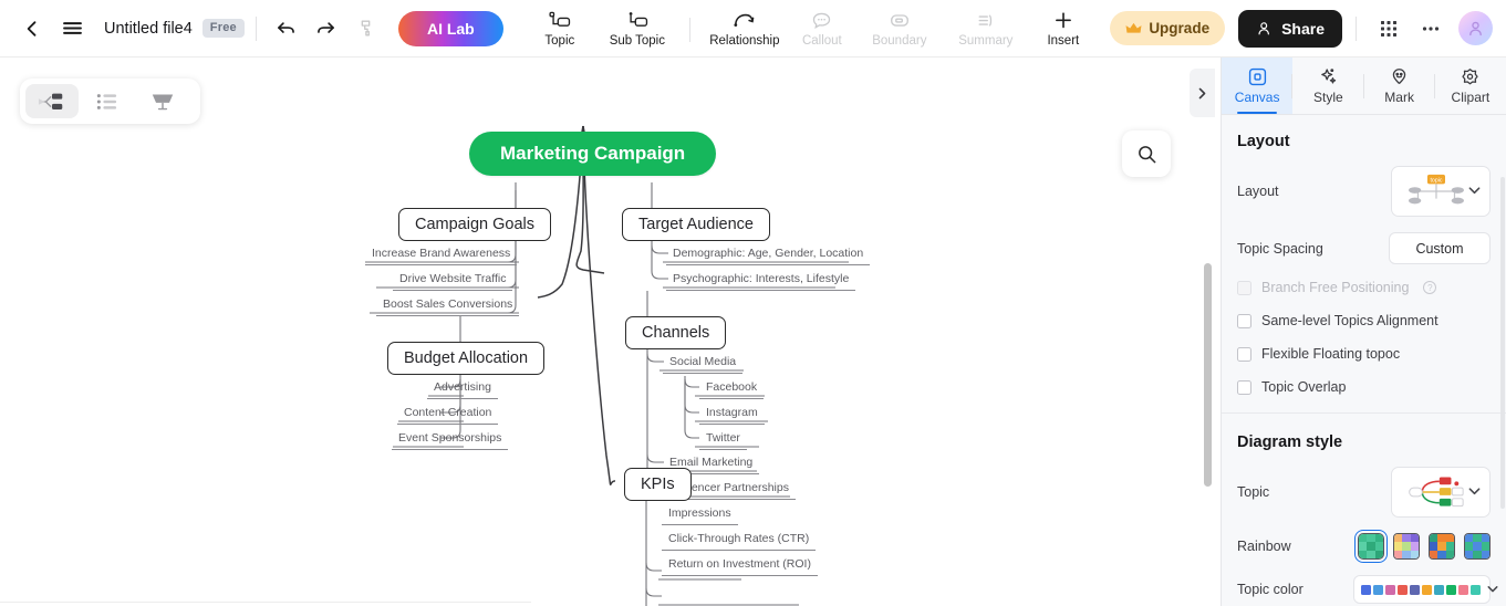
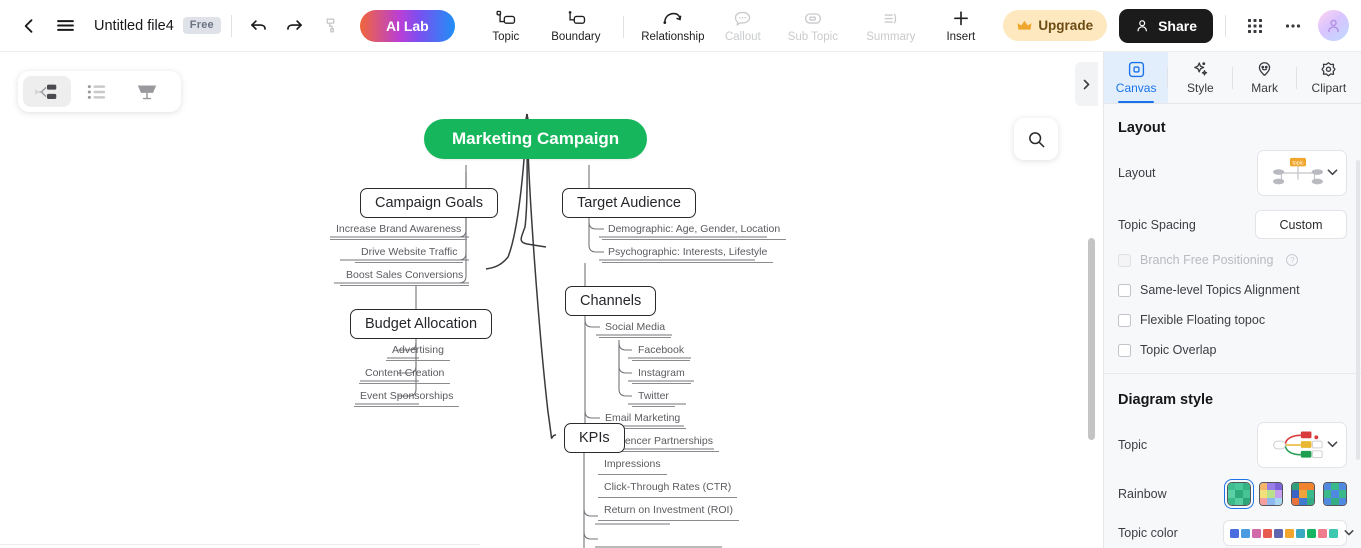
  Untitled file4
  Free
  AI Lab
  Topic
- Sub Topic
+ Boundary
  Relationship
  Callout
- Boundary
+ Sub Topic
  Summary
  Insert
  Upgrade
  Share
  Marketing Campaign
  Campaign Goals
  Increase Brand Awareness
  Drive Website Traffic
  Boost Sales Conversions
  Target Audience
  Demographic: Age, Gender, Location
  Psychographic: Interests, Lifestyle
  Channels
  Social Media
  Facebook
  Instagram
  Twitter
  Email Marketing
  encer Partnerships
  Budget Allocation
  Advertising
  Content Creation
  Event Sponsorships
  KPIs
  Impressions
  Click-Through Rates (CTR)
  Return on Investment (ROI)
  Canvas
  Style
  Mark
  Clipart
  Layout
  Layout
  Topic Spacing
  Custom
  Branch Free Positioning
  ?
  Same-level Topics Alignment
  Flexible Floating topoc
  Topic Overlap
  Diagram style
  Topic
  Rainbow
  Topic color
